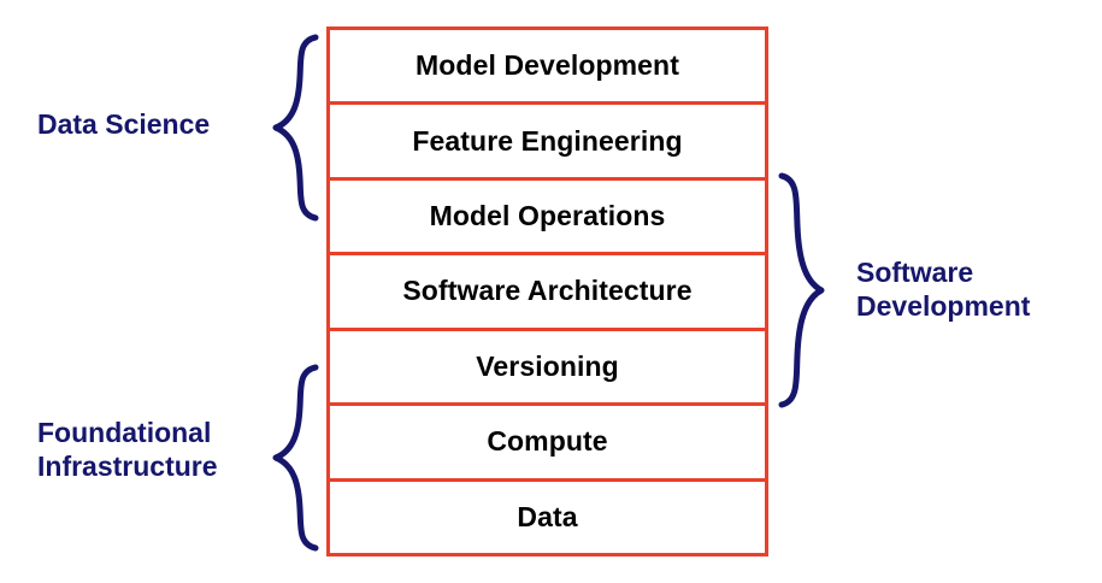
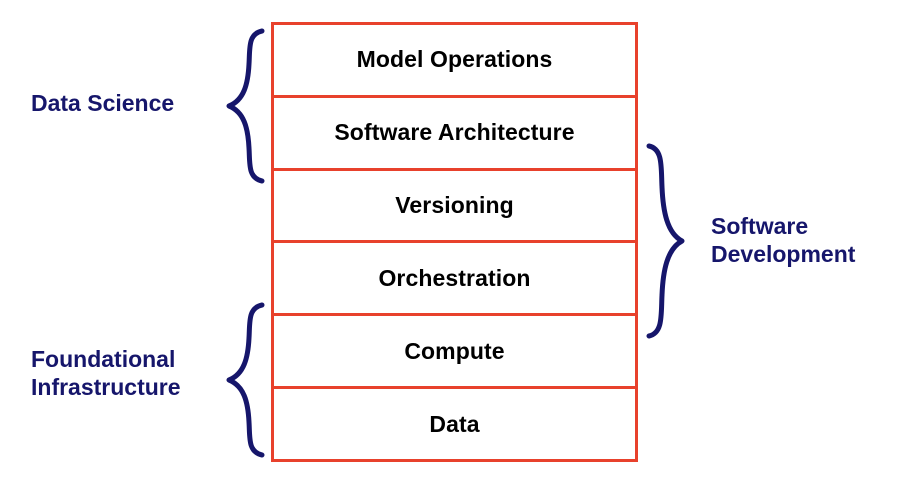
- Model Development
- Feature Engineering
  Model Operations
  Software Architecture
  Versioning
+ Orchestration
  Compute
  Data
  Data Science
  Foundational
  Infrastructure
  Software
  Development
